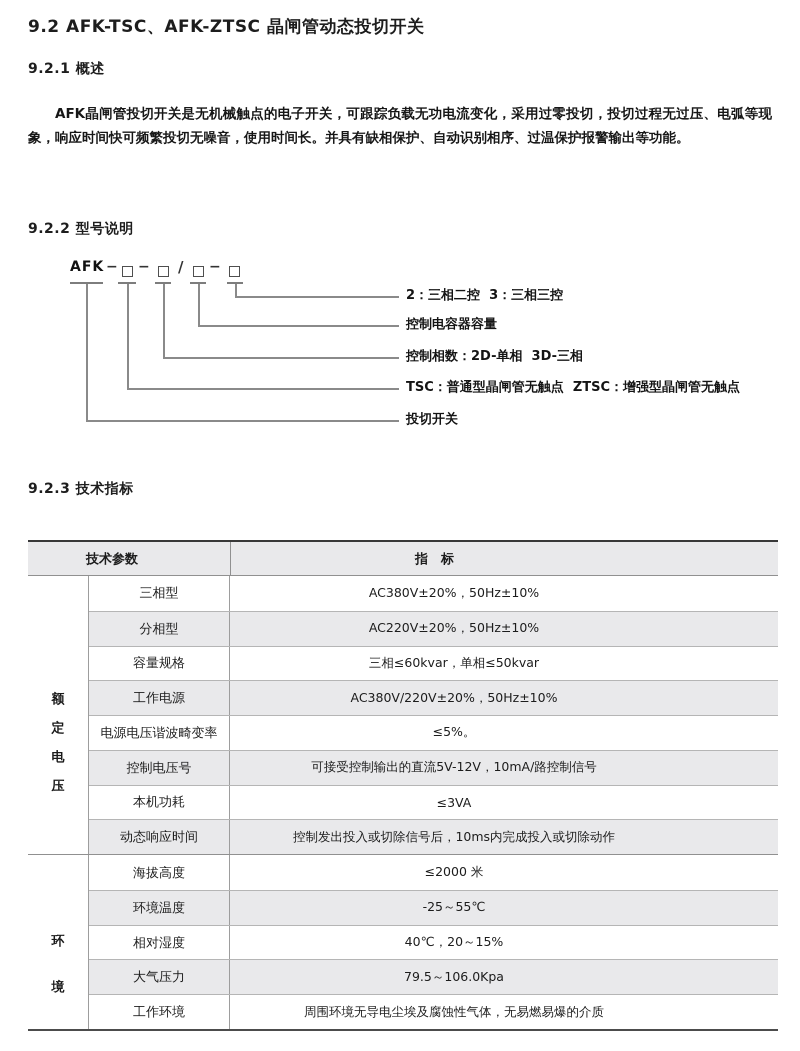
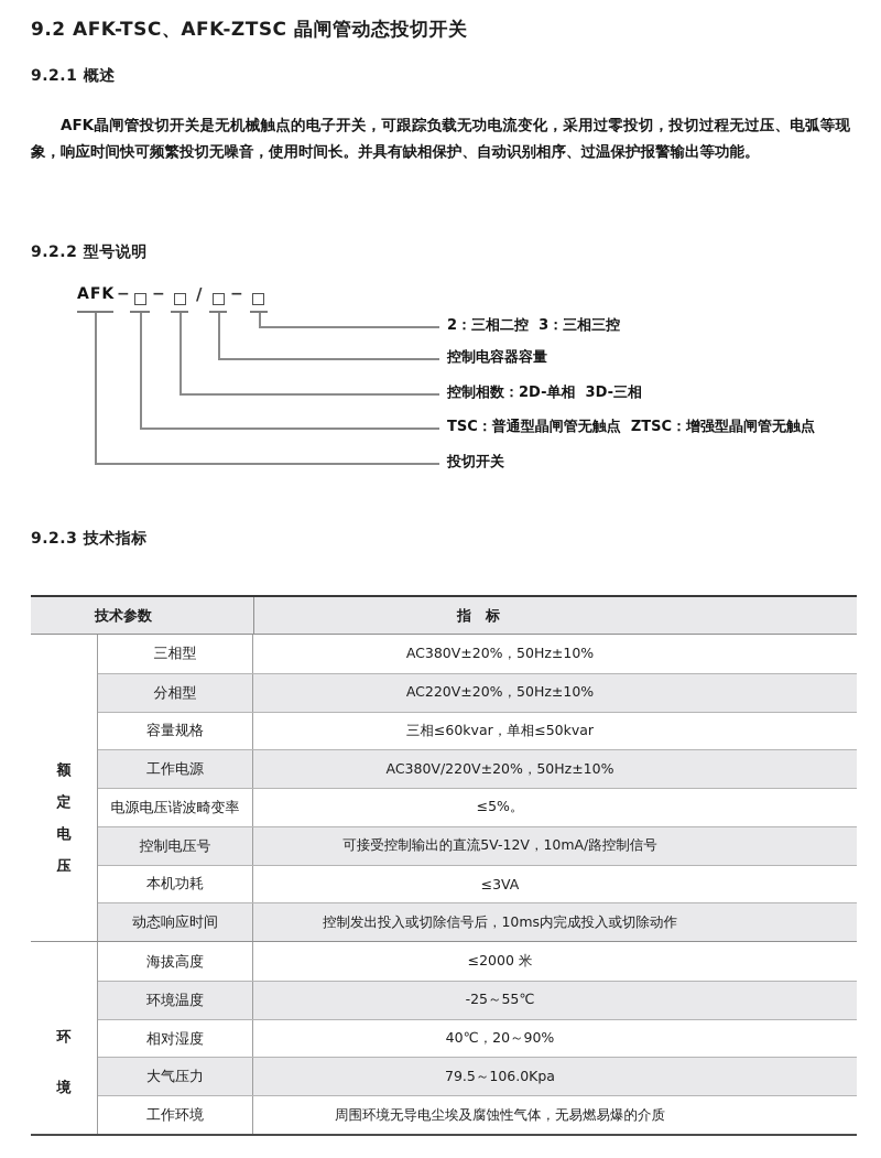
  9.2 AFK-TSC、AFK-ZTSC 晶闸管动态投切开关
  9.2.1 概述
  AFK晶闸管投切开关是无机械触点的电子开关，可跟踪负载无功电流变化，采用过零投切，投切过程无过压、电弧等现象，响应时间快可频繁投切无噪音，使用时间长。并具有缺相保护、自动识别相序、过温保护报警输出等功能。
  9.2.2 型号说明
  AFK
  −
  −
  /
  −
  2：三相二控 3：三相三控
  控制电容器容量
  控制相数：2D-单相 3D-三相
  TSC：普通型晶闸管无触点 ZTSC：增强型晶闸管无触点
  投切开关
  9.2.3 技术指标
  技术参数
  指 标
  额
  定
  电
  压
  三相型
  AC380V±20%，50Hz±10%
  分相型
  AC220V±20%，50Hz±10%
  容量规格
  三相≤60kvar，单相≤50kvar
  工作电源
  AC380V/220V±20%，50Hz±10%
  电源电压谐波畸变率
  ≤5%。
  控制电压号
  可接受控制输出的直流5V-12V，10mA/路控制信号
  本机功耗
  ≤3VA
  动态响应时间
  控制发出投入或切除信号后，10ms内完成投入或切除动作
  环
  境
  海拔高度
  ≤2000 米
  环境温度
  -25～55℃
  相对湿度
- 40℃，20～15%
+ 40℃，20～90%
  大气压力
  79.5～106.0Kpa
  工作环境
  周围环境无导电尘埃及腐蚀性气体，无易燃易爆的介质
